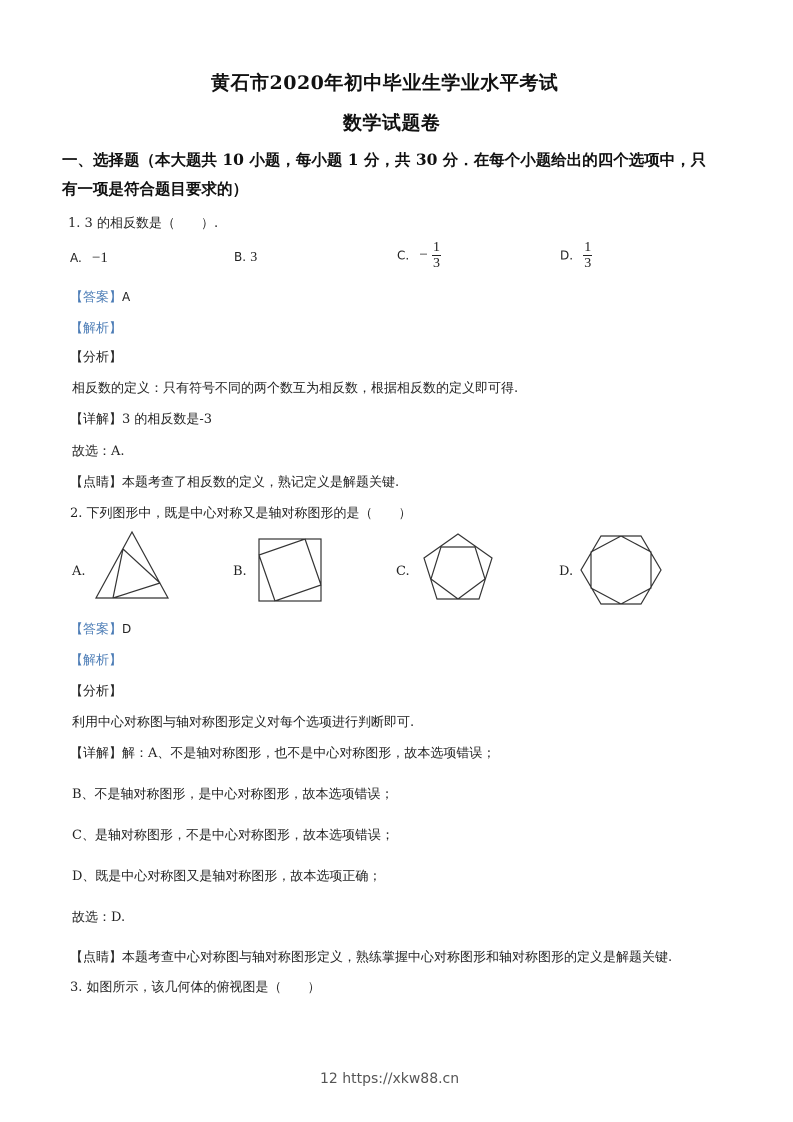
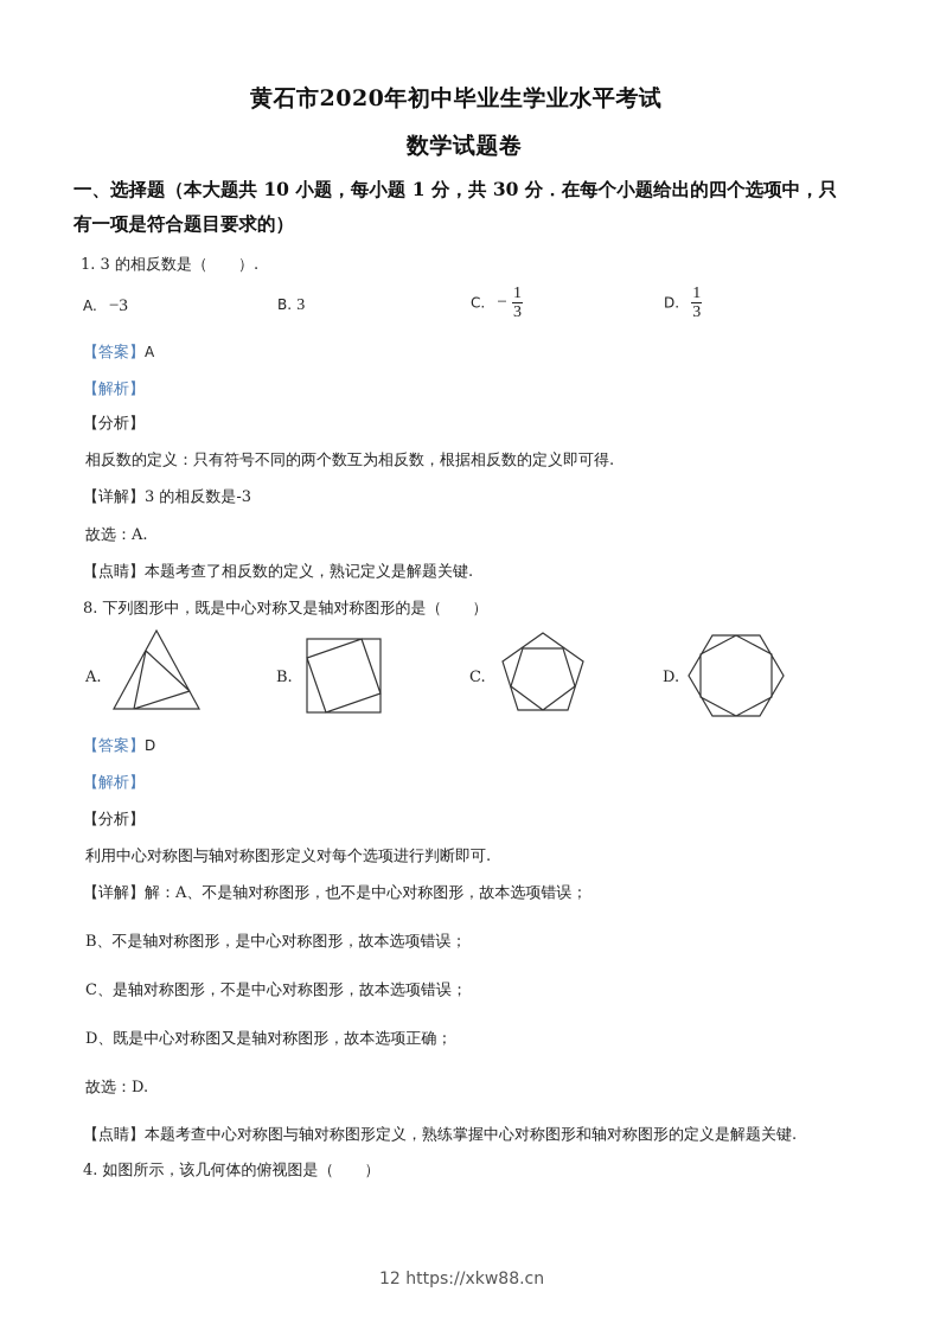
  黄石市2020年初中毕业生学业水平考试
  数学试题卷
  一、选择题（本大题共 10 小题，每小题 1 分，共 30 分．在每个小题给出的四个选项中，只
  有一项是符合题目要求的）
  1. 3 的相反数是（ ）.
- A. −1
+ A. −3
  B. 3
  C. −
  1
  3
  D.
  1
  3
  【答案】A
  【解析】
  【分析】
  相反数的定义：只有符号不同的两个数互为相反数，根据相反数的定义即可得.
  【详解】3 的相反数是-3
  故选：A.
  【点睛】本题考查了相反数的定义，熟记定义是解题关键.
- 2. 下列图形中，既是中心对称又是轴对称图形的是（ ）
+ 8. 下列图形中，既是中心对称又是轴对称图形的是（ ）
  A.
  B.
  C.
  D.
  【答案】D
  【解析】
  【分析】
  利用中心对称图与轴对称图形定义对每个选项进行判断即可.
  【详解】解：A、不是轴对称图形，也不是中心对称图形，故本选项错误；
  B、不是轴对称图形，是中心对称图形，故本选项错误；
  C、是轴对称图形，不是中心对称图形，故本选项错误；
  D、既是中心对称图又是轴对称图形，故本选项正确；
  故选：D.
  【点睛】本题考查中心对称图与轴对称图形定义，熟练掌握中心对称图形和轴对称图形的定义是解题关键.
- 3. 如图所示，该几何体的俯视图是（ ）
+ 4. 如图所示，该几何体的俯视图是（ ）
  12 https://xkw88.cn
